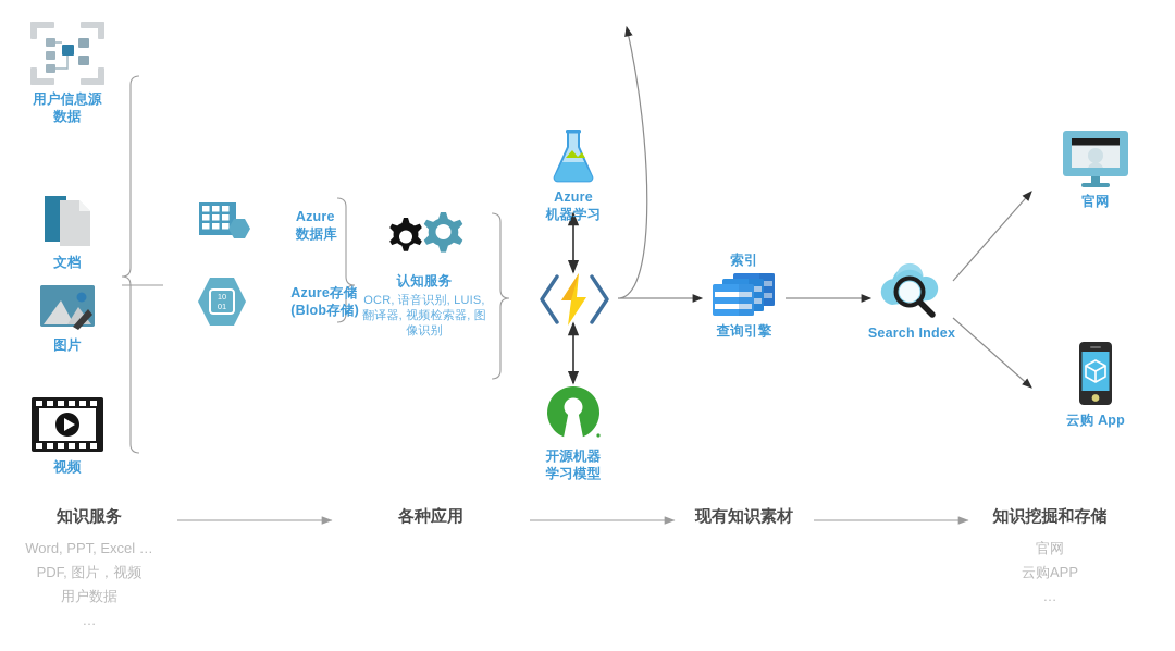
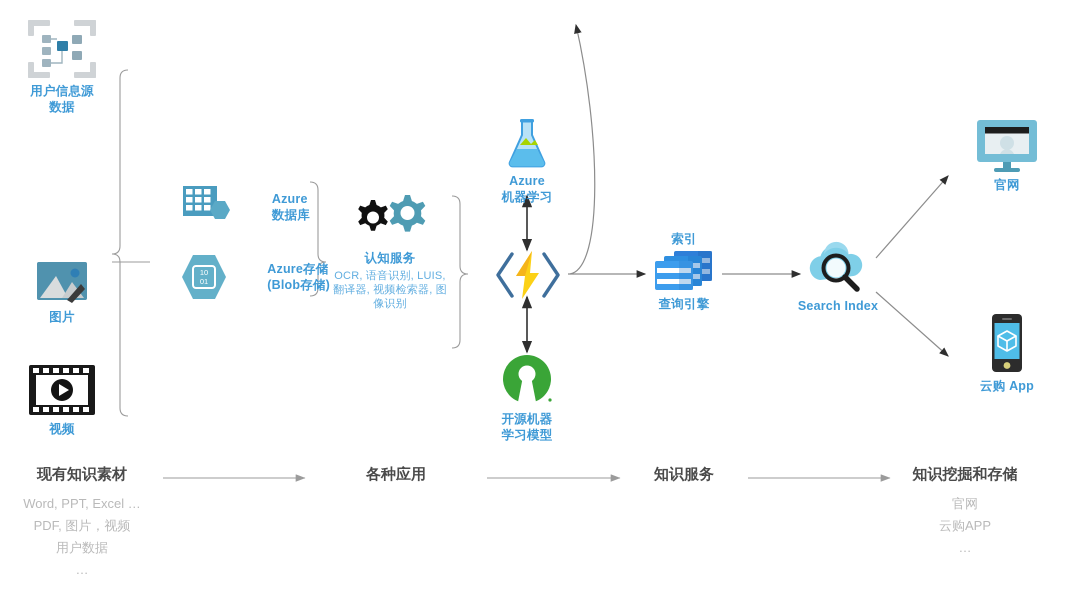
  用户信息源
  数据
- 文档
  图片
  视频
  Azure
  数据库
  10
  01
  Azure存储
  (Blob存储)
  认知服务
  OCR, 语音识别, LUIS,
  翻译器, 视频检索器, 图
  像识别
  Azure
  机器学习
  开源机器
  学习模型
  索引
  查询引擎
  Search Index
  官网
  云购 App
- 知识服务
+ 现有知识素材
  Word, PPT, Excel …
  PDF, 图片，视频
  用户数据
  …
  各种应用
- 现有知识素材
+ 知识服务
  知识挖掘和存储
  官网
  云购APP
  …
